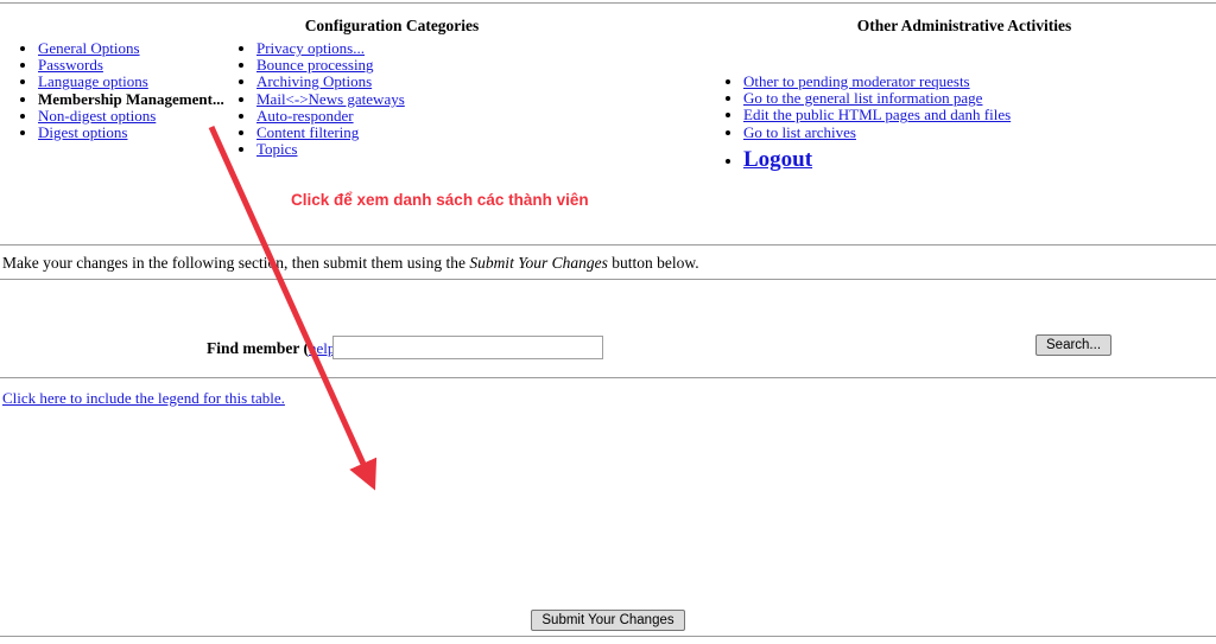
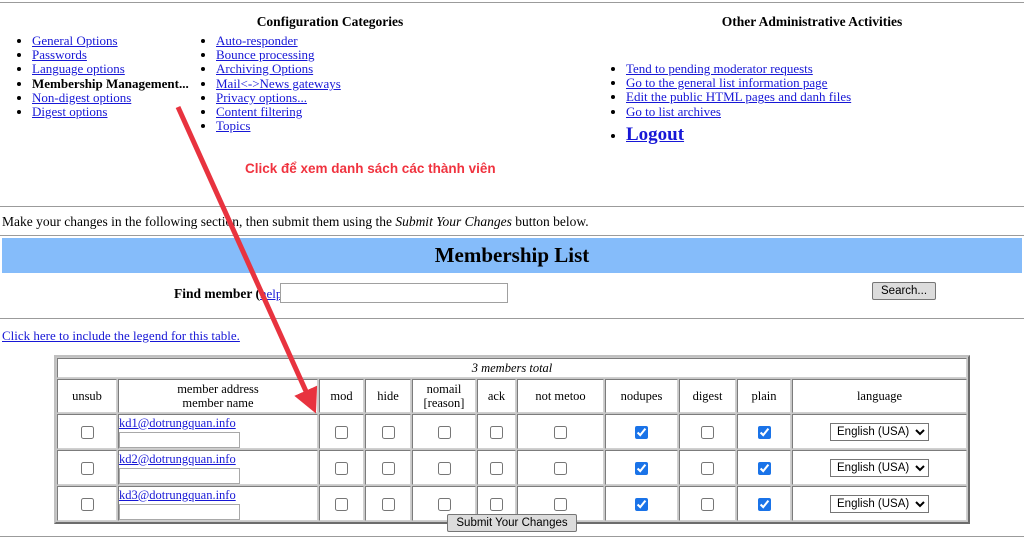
  Configuration Categories
  Other Administrative Activities
  General Options
  Passwords
  Language options
  Membership Management...
  Non-digest options
  Digest options
- Privacy options...
+ Auto-responder
  Bounce processing
  Archiving Options
  Mail<->News gateways
- Auto-responder
+ Privacy options...
  Content filtering
  Topics
- Other to pending moderator requests
+ Tend to pending moderator requests
  Go to the general list information page
  Edit the public HTML pages and danh files
  Go to list archives
  Logout
  Click để xem danh sách các thành viên
  Make your changes in the following sectin, then submit them using the Submit Your Changes button below.
+ Membership List
  Find member ( el
  Search...
  Click here to include the legend for this table.
+ 3 members total
+ unsub	member address member name	mod	hide	nomail [reason]	ack	not metoo	nodupes	digest	plain	language
+ 	kd1@dotrungquan.info									English (USA)
+ 	kd2@dotrungquan.info									English (USA)
+ 	kd3@dotrungquan.info									English (USA)
  Submit Your Changes
